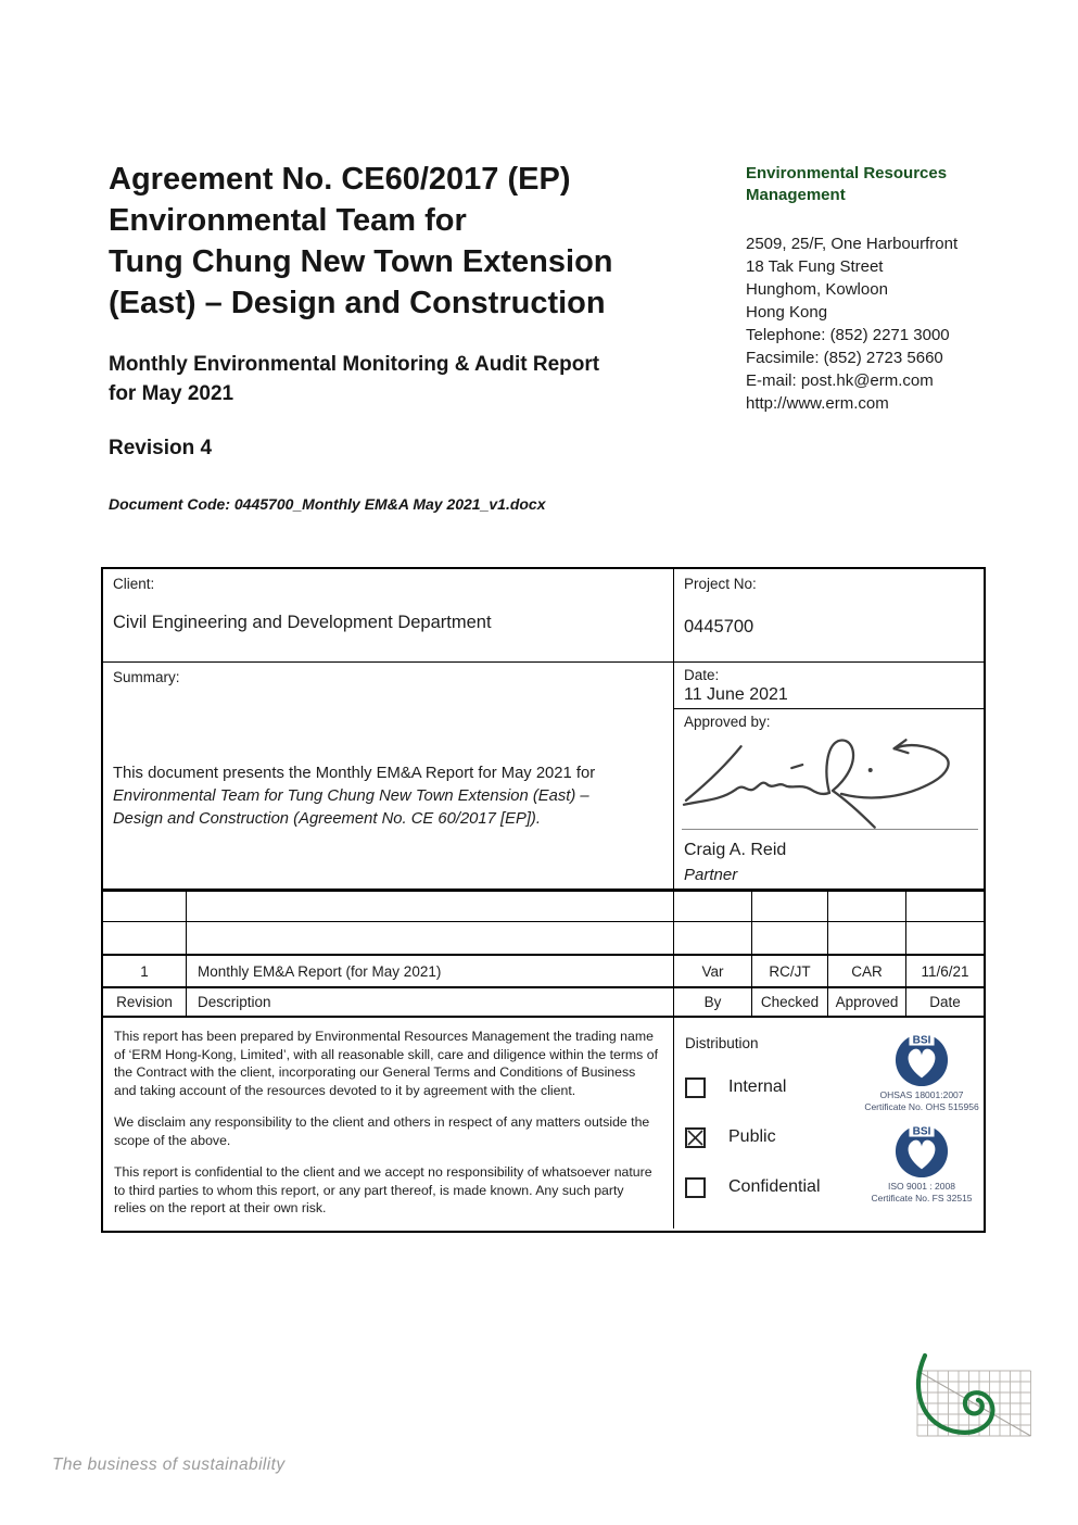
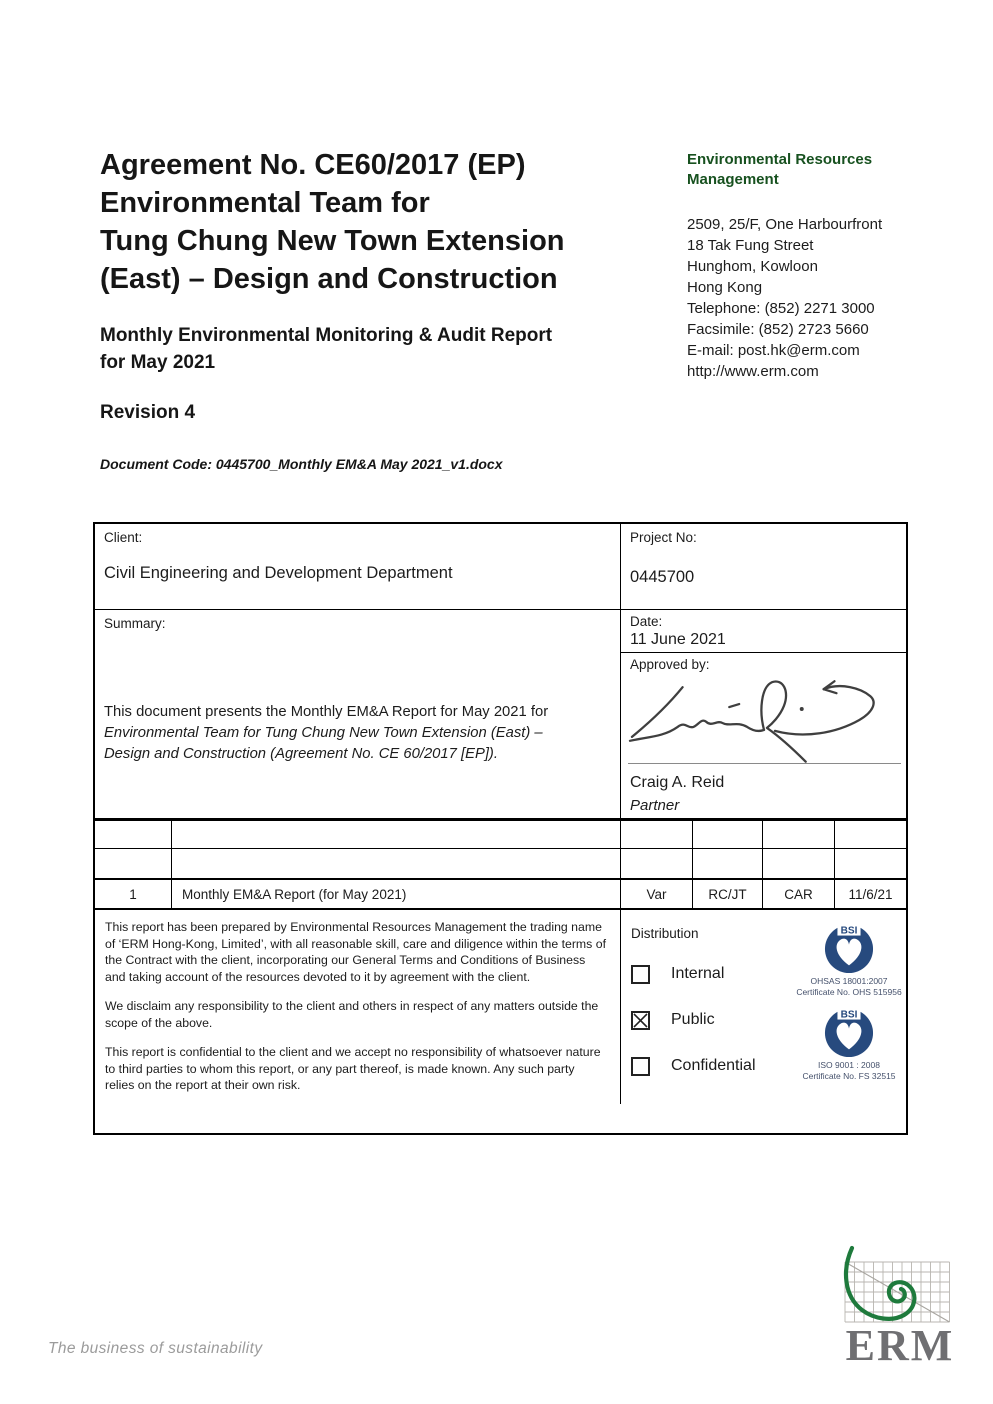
  Agreement No. CE60/2017 (EP)
  Environmental Team for
  Tung Chung New Town Extension
  (East) – Design and Construction
  Monthly Environmental Monitoring & Audit Report
  for May 2021
  Revision 4
  Document Code: 0445700_Monthly EM&A May 2021_v1.docx
  Environmental Resources
  Management
  2509, 25/F, One Harbourfront
  18 Tak Fung Street
  Hunghom, Kowloon
  Hong Kong
  Telephone: (852) 2271 3000
  Facsimile: (852) 2723 5660
  E-mail: post.hk@erm.com
  http://www.erm.com
  Client:
  Civil Engineering and Development Department
  Project No:
  0445700
  Summary:
  This document presents the Monthly EM&A Report for May 2021 for
  Environmental Team for Tung Chung New Town Extension (East) –
  Design and Construction (Agreement No. CE 60/2017 [EP]).
  Date:
  11 June 2021
  Approved by:
  Craig A. Reid
  Partner
  1
  Monthly EM&A Report (for May 2021)
  Var
  RC/JT
  CAR
  11/6/21
- Revision
- Description
- By
- Checked
- Approved
- Date
  This report has been prepared by Environmental Resources Management the trading name of ‘ERM Hong-Kong, Limited’, with all reasonable skill, care and diligence within the terms of the Contract with the client, incorporating our General Terms and Conditions of Business and taking account of the resources devoted to it by agreement with the client.
  We disclaim any responsibility to the client and others in respect of any matters outside the scope of the above.
  This report is confidential to the client and we accept no responsibility of whatsoever nature to third parties to whom this report, or any part thereof, is made known. Any such party relies on the report at their own risk.
  Distribution
  Internal
  Public
  Confidential
  BSI
  OHSAS 18001:2007
  Certificate No. OHS 515956
  BSI
  ISO 9001 : 2008
  Certificate No. FS 32515
+ ERM
  The business of sustainability
